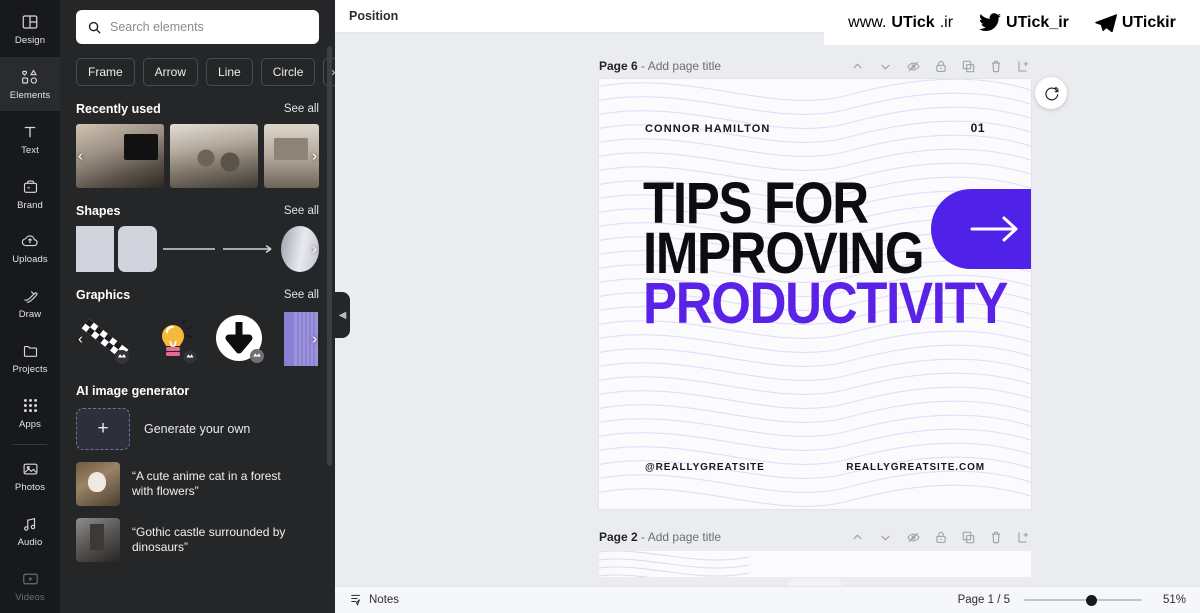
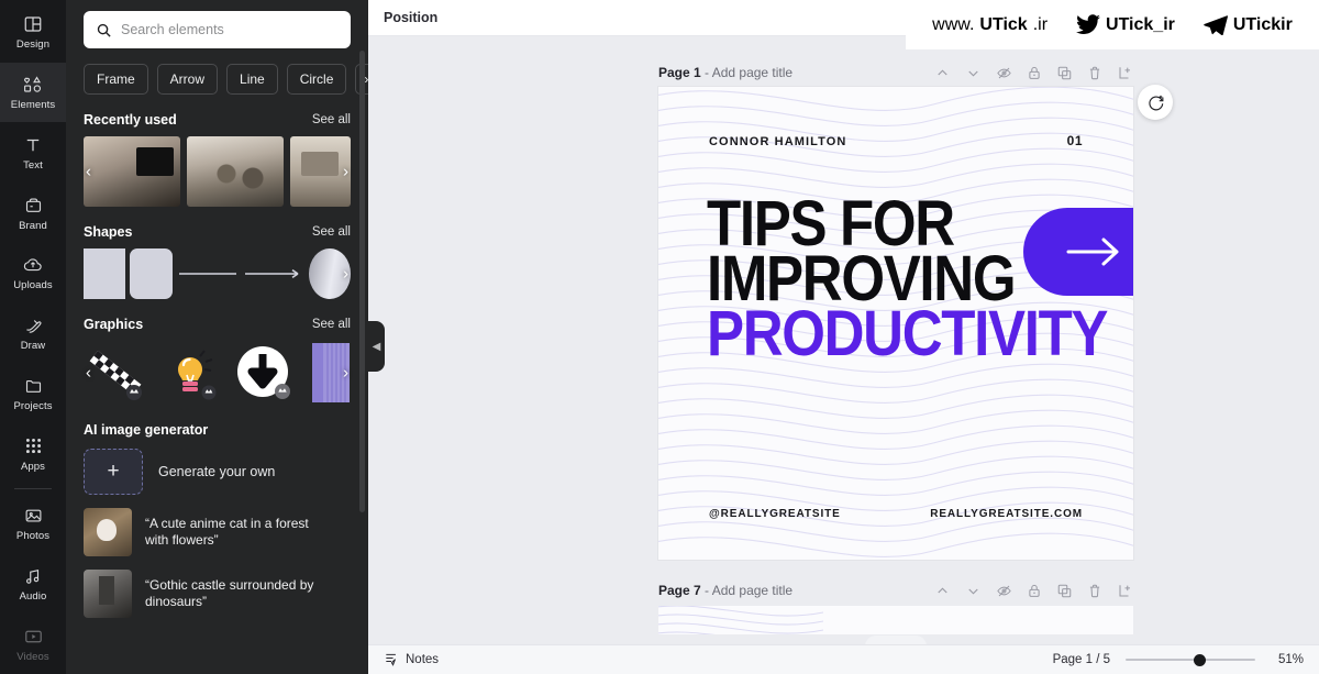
  Design
  Elements
  Text
  Brand
  Uploads
  Draw
  Projects
  Apps
  Photos
  Audio
  Videos
  Search elements
  Frame
  Arrow
  Line
  Circle
  ›
  Recently used
  See all
  ‹
  ›
  Shapes
  See all
  ›
  Graphics
  See all
  ‹
  ›
  AI image generator
  +
  Generate your own
  “A cute anime cat in a forest with flowers”
  “Gothic castle surrounded by dinosaurs”
  ◀
  Position
- Page 6 - Add page title
+ Page 1 - Add page title
  CONNOR HAMILTON
  01
  TIPS FOR
  IMPROVING
  PRODUCTIVITY
  @REALLYGREATSITE
  REALLYGREATSITE.COM
- Page 2 - Add page title
+ Page 7 - Add page title
  Notes
  Page 1 / 5
  51%
  www.
  UTick
  .ir
  UTick_ir
  UTickir
